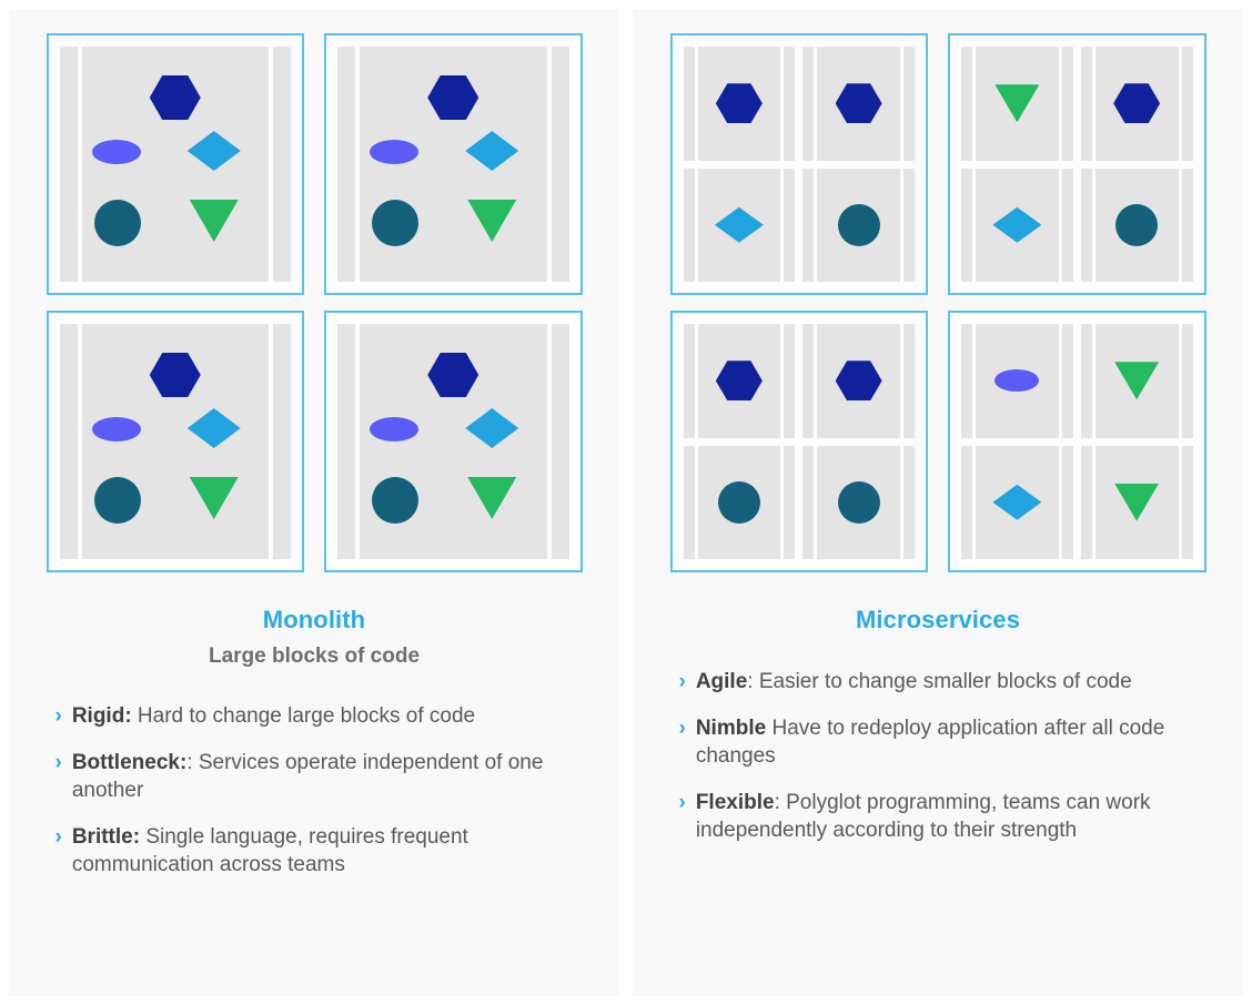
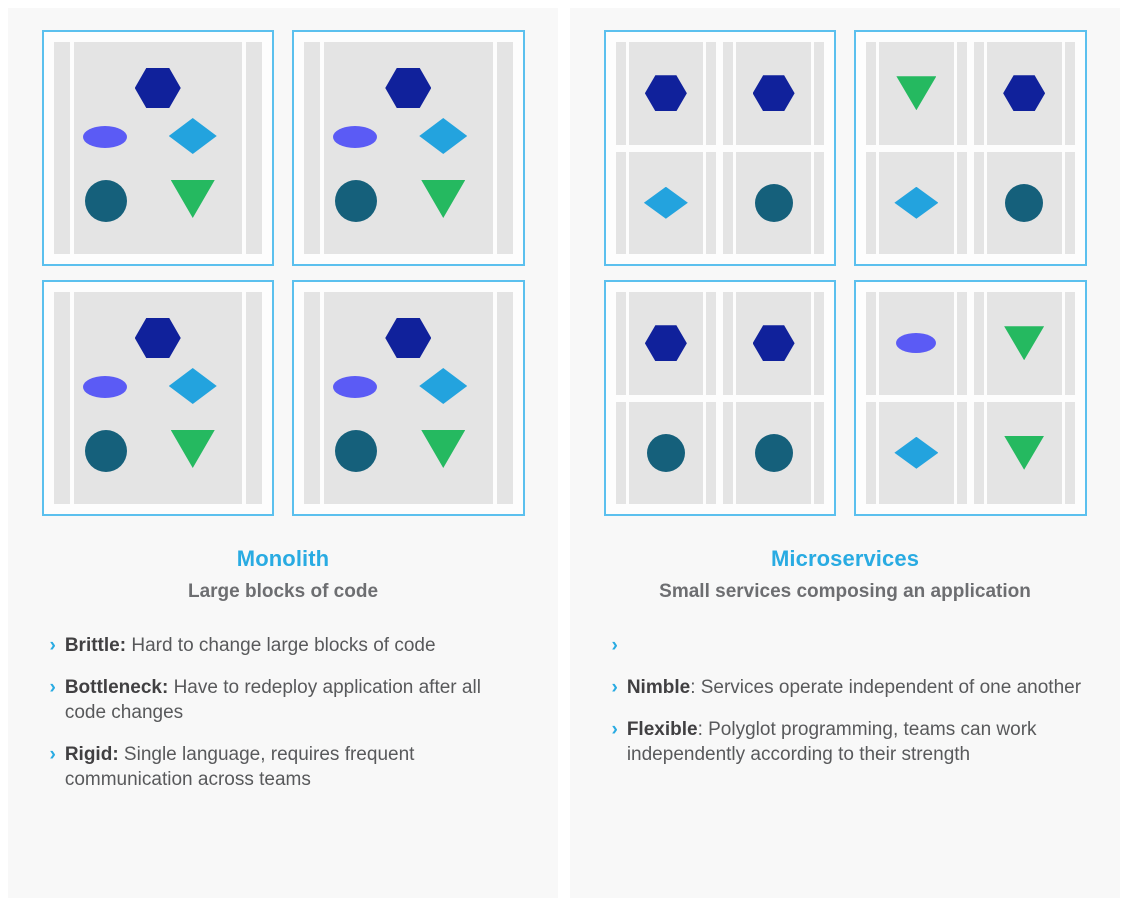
  Monolith
  Large blocks of code
  ›
- Rigid: Hard to change large blocks of code
+ Brittle: Hard to change large blocks of code
  ›
- Bottleneck:: Services operate independent of one another
+ Bottleneck: Have to redeploy application after all code changes
  ›
- Brittle: Single language, requires frequent communication across teams
+ Rigid: Single language, requires frequent communication across teams
  Microservices
+ Small services composing an application
  ›
- Agile: Easier to change smaller blocks of code
  ›
- Nimble Have to redeploy application after all code changes
+ Nimble: Services operate independent of one another
  ›
  Flexible: Polyglot programming, teams can work independently according to their strength
